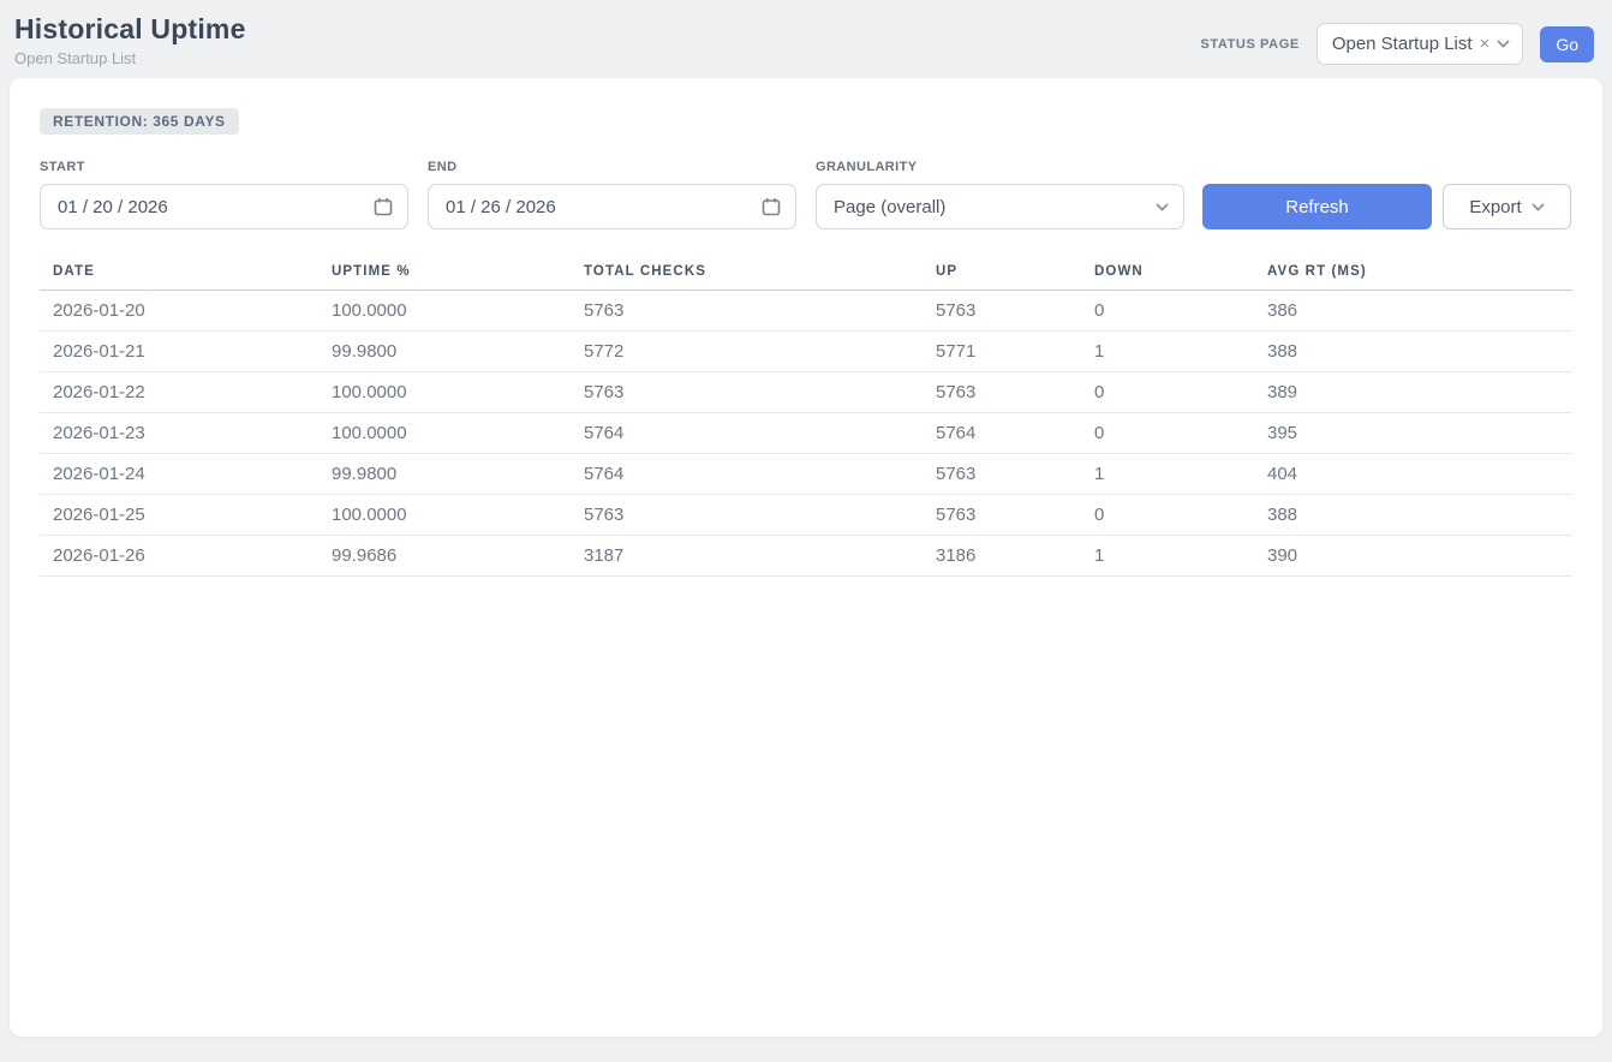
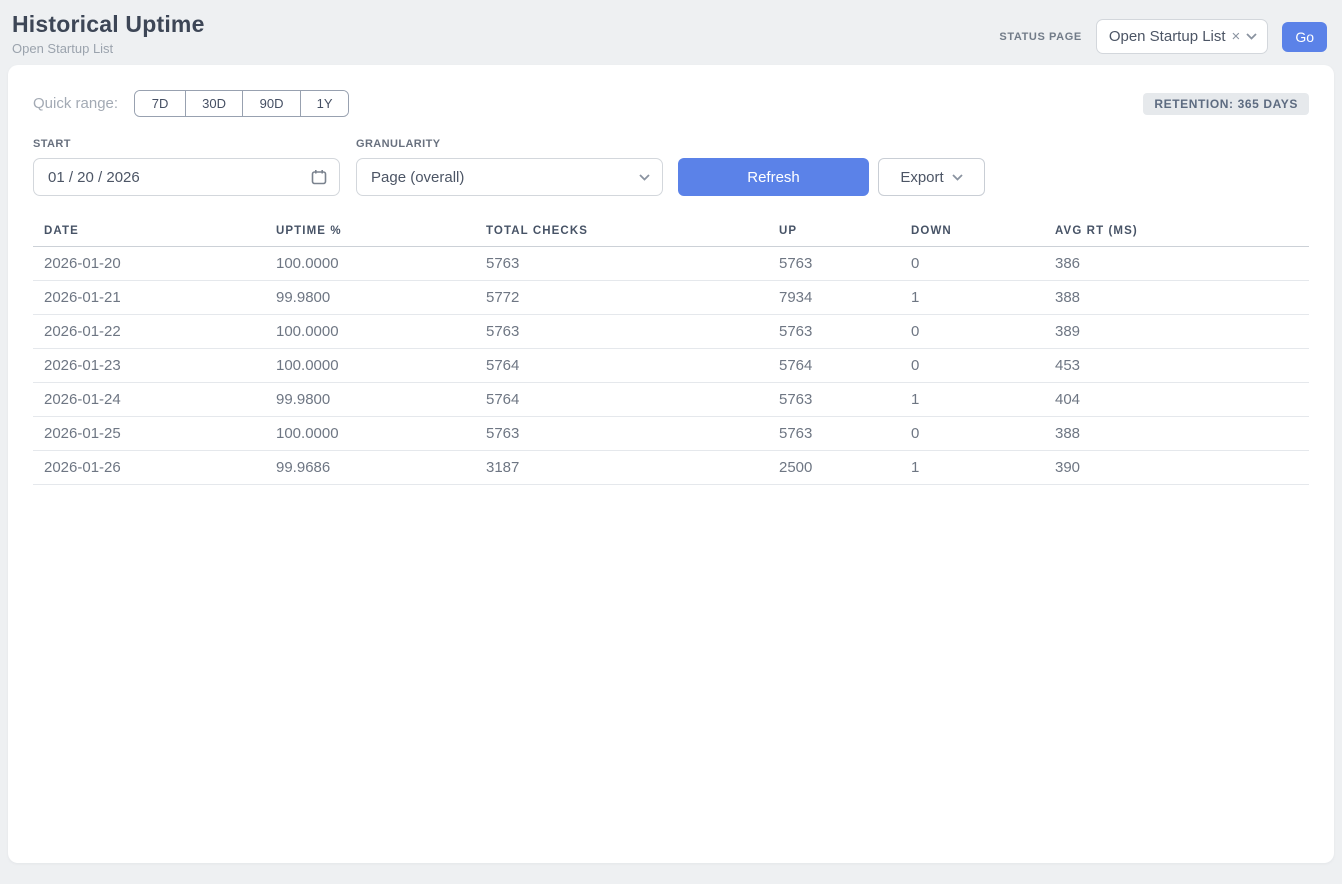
  Historical Uptime
  Open Startup List
  STATUS PAGE
  Open Startup List
  ×
  Go
+ Quick range:
+ 7D
+ 30D
+ 90D
+ 1Y
  RETENTION: 365 DAYS
  START
  01 / 20 / 2026
- END
- 01 / 26 / 2026
  GRANULARITY
  Page (overall)
  Refresh
  Export
  DATE	UPTIME %	TOTAL CHECKS	UP	DOWN	AVG RT (MS)
  2026-01-20	100.0000	5763	5763	0	386
- 2026-01-21	99.9800	5772	5771	1	388
+ 2026-01-21	99.9800	5772	7934	1	388
  2026-01-22	100.0000	5763	5763	0	389
- 2026-01-23	100.0000	5764	5764	0	395
+ 2026-01-23	100.0000	5764	5764	0	453
  2026-01-24	99.9800	5764	5763	1	404
  2026-01-25	100.0000	5763	5763	0	388
- 2026-01-26	99.9686	3187	3186	1	390
+ 2026-01-26	99.9686	3187	2500	1	390
